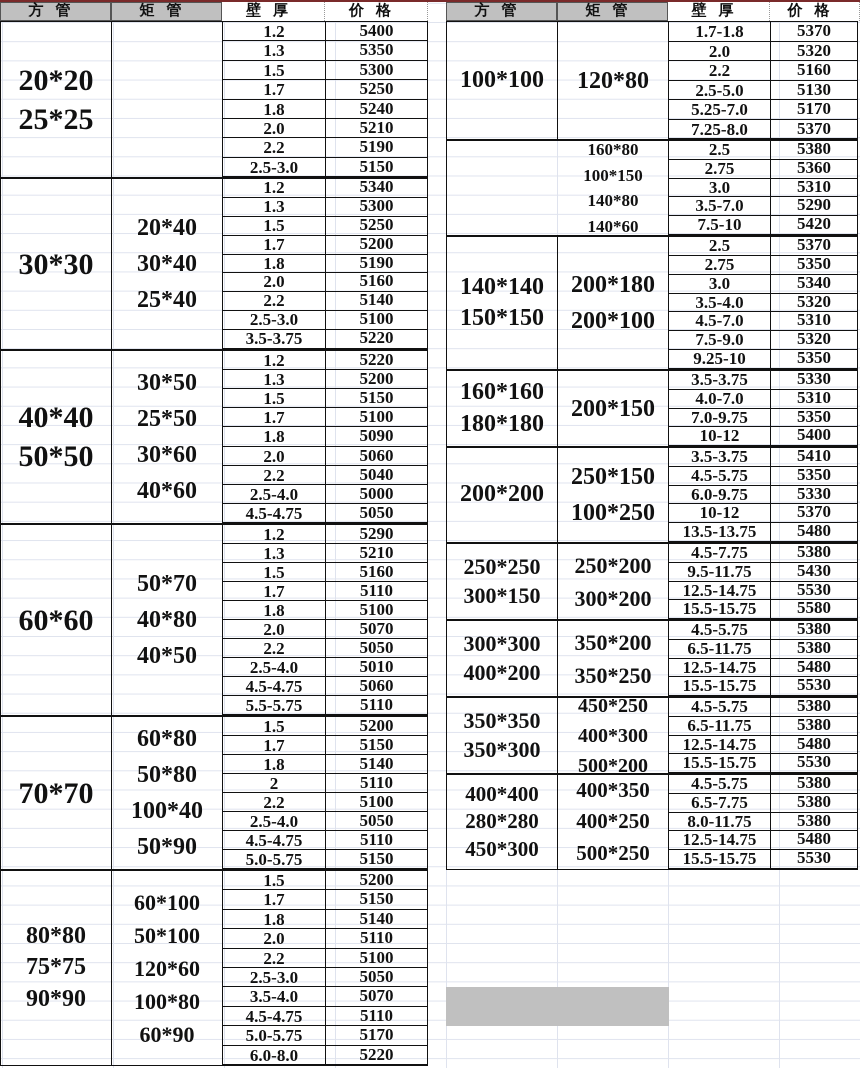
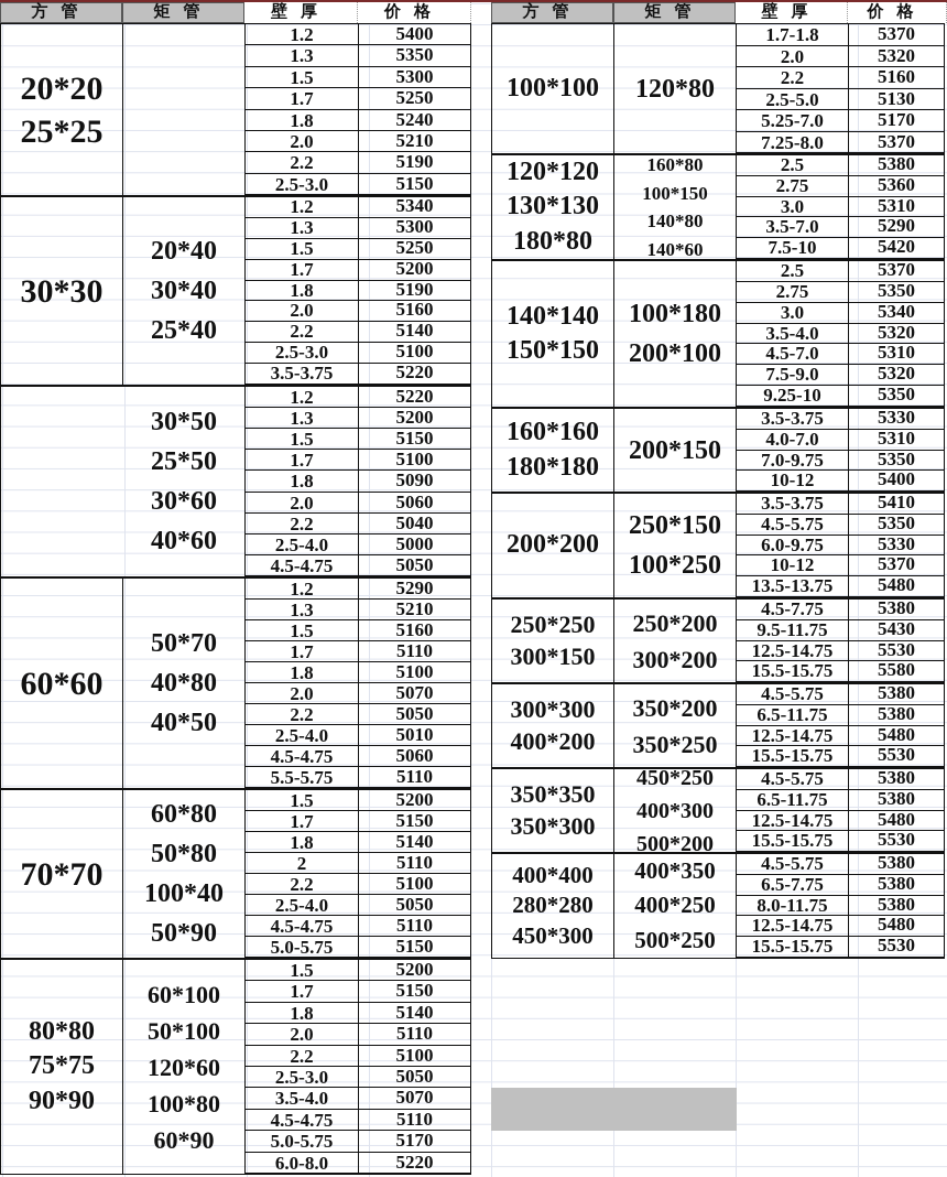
  方管
  矩管
  壁厚
  价格
  方管
  矩管
  壁厚
  价格
  20*20
  25*25
  1.2
  5400
  1.3
  5350
  1.5
  5300
  1.7
  5250
  1.8
  5240
  2.0
  5210
  2.2
  5190
  2.5-3.0
  5150
  30*30
  20*40
  30*40
  25*40
  1.2
  5340
  1.3
  5300
  1.5
  5250
  1.7
  5200
  1.8
  5190
  2.0
  5160
  2.2
  5140
  2.5-3.0
  5100
  3.5-3.75
  5220
- 40*40
- 50*50
  30*50
  25*50
  30*60
  40*60
  1.2
  5220
  1.3
  5200
  1.5
  5150
  1.7
  5100
  1.8
  5090
  2.0
  5060
  2.2
  5040
  2.5-4.0
  5000
  4.5-4.75
  5050
  60*60
  50*70
  40*80
  40*50
  1.2
  5290
  1.3
  5210
  1.5
  5160
  1.7
  5110
  1.8
  5100
  2.0
  5070
  2.2
  5050
  2.5-4.0
  5010
  4.5-4.75
  5060
  5.5-5.75
  5110
  70*70
  60*80
  50*80
  100*40
  50*90
  1.5
  5200
  1.7
  5150
  1.8
  5140
  2
  5110
  2.2
  5100
  2.5-4.0
  5050
  4.5-4.75
  5110
  5.0-5.75
  5150
  80*80
  75*75
  90*90
  60*100
  50*100
  120*60
  100*80
  60*90
  1.5
  5200
  1.7
  5150
  1.8
  5140
  2.0
  5110
  2.2
  5100
  2.5-3.0
  5050
  3.5-4.0
  5070
  4.5-4.75
  5110
  5.0-5.75
  5170
  6.0-8.0
  5220
  100*100
  120*80
  1.7-1.8
  5370
  2.0
  5320
  2.2
  5160
  2.5-5.0
  5130
  5.25-7.0
  5170
  7.25-8.0
  5370
+ 120*120
+ 130*130
+ 180*80
  160*80
  100*150
  140*80
  140*60
  2.5
  5380
  2.75
  5360
  3.0
  5310
  3.5-7.0
  5290
  7.5-10
  5420
  140*140
  150*150
- 200*180
+ 100*180
  200*100
  2.5
  5370
  2.75
  5350
  3.0
  5340
  3.5-4.0
  5320
  4.5-7.0
  5310
  7.5-9.0
  5320
  9.25-10
  5350
  160*160
  180*180
  200*150
  3.5-3.75
  5330
  4.0-7.0
  5310
  7.0-9.75
  5350
  10-12
  5400
  200*200
  250*150
  100*250
  3.5-3.75
  5410
  4.5-5.75
  5350
  6.0-9.75
  5330
  10-12
  5370
  13.5-13.75
  5480
  250*250
  300*150
  250*200
  300*200
  4.5-7.75
  5380
  9.5-11.75
  5430
  12.5-14.75
  5530
  15.5-15.75
  5580
  300*300
  400*200
  350*200
  350*250
  4.5-5.75
  5380
  6.5-11.75
  5380
  12.5-14.75
  5480
  15.5-15.75
  5530
  350*350
  350*300
  450*250
  400*300
  500*200
  4.5-5.75
  5380
  6.5-11.75
  5380
  12.5-14.75
  5480
  15.5-15.75
  5530
  400*400
  280*280
  450*300
  400*350
  400*250
  500*250
  4.5-5.75
  5380
  6.5-7.75
  5380
  8.0-11.75
  5380
  12.5-14.75
  5480
  15.5-15.75
  5530
